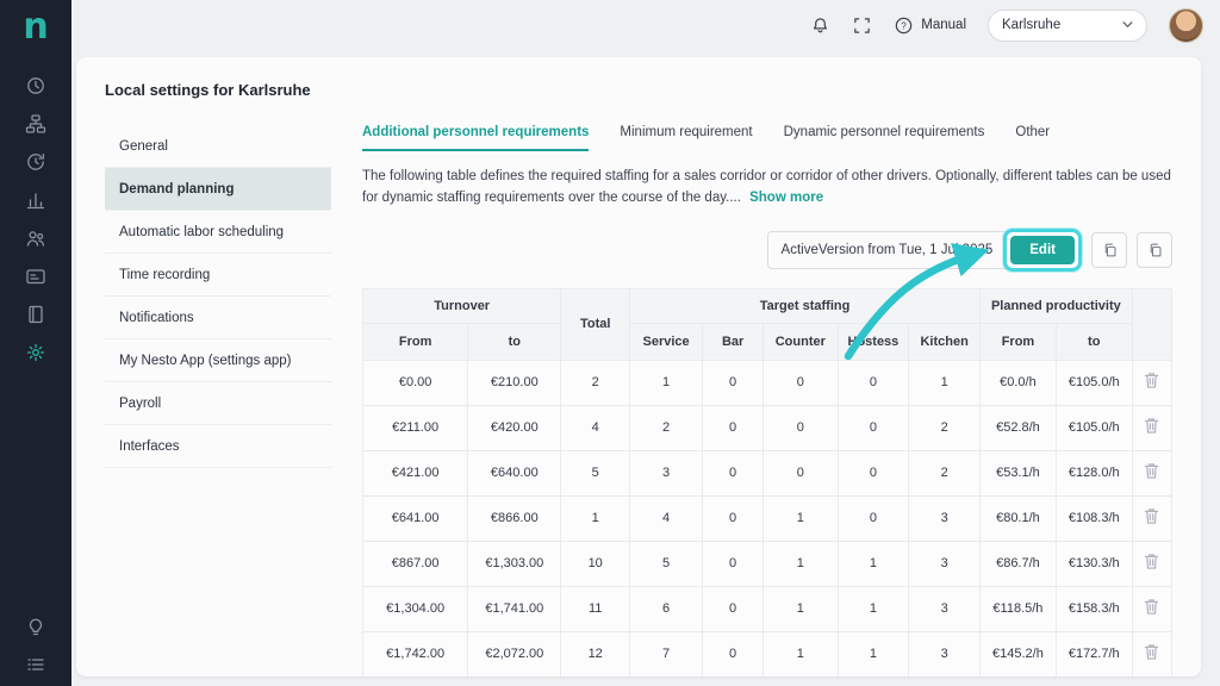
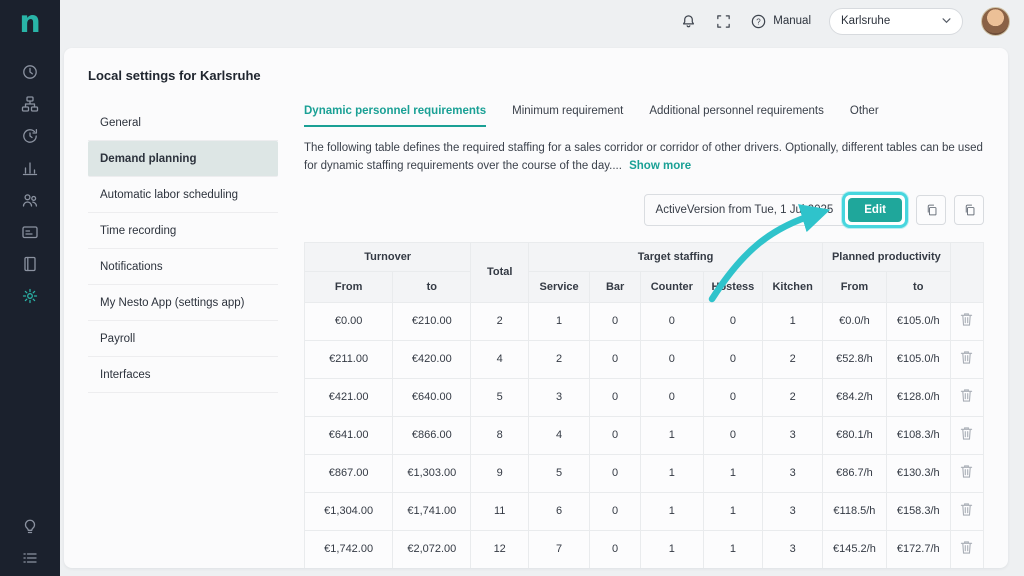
  n
  ?
  Manual
  Karlsruhe
  Local settings for Karlsruhe
  General
  Demand planning
  Automatic labor scheduling
  Time recording
  Notifications
  My Nesto App (settings app)
  Payroll
  Interfaces
- Additional personnel requirements
+ Dynamic personnel requirements
  Minimum requirement
- Dynamic personnel requirements
+ Additional personnel requirements
  Other
  The following table defines the required staffing for a sales corridor or corridor of other drivers. Optionally, different tables can be used for dynamic staffing requirements over the course of the day.... Show more
  ActiveVersion from Tue, 1 Jul 2025
  Edit
  Turnover	Total	Target staffing	Planned productivity
  From	to	Service	Bar	Counter	Hstess	Kitchen	From	to
  €0.00	€210.00	2	1	0	0	0	1	€0.0/h	€105.0/h
  €211.00	€420.00	4	2	0	0	0	2	€52.8/h	€105.0/h
- €421.00	€640.00	5	3	0	0	0	2	€53.1/h	€128.0/h
+ €421.00	€640.00	5	3	0	0	0	2	€84.2/h	€128.0/h
- €641.00	€866.00	1	4	0	1	0	3	€80.1/h	€108.3/h
+ €641.00	€866.00	8	4	0	1	0	3	€80.1/h	€108.3/h
- €867.00	€1,303.00	10	5	0	1	1	3	€86.7/h	€130.3/h
+ €867.00	€1,303.00	9	5	0	1	1	3	€86.7/h	€130.3/h
  €1,304.00	€1,741.00	11	6	0	1	1	3	€118.5/h	€158.3/h
  €1,742.00	€2,072.00	12	7	0	1	1	3	€145.2/h	€172.7/h
